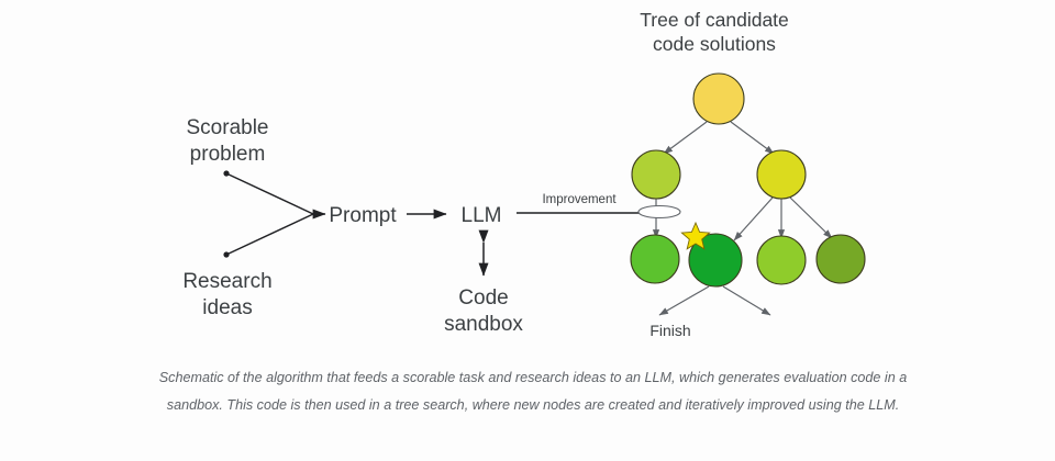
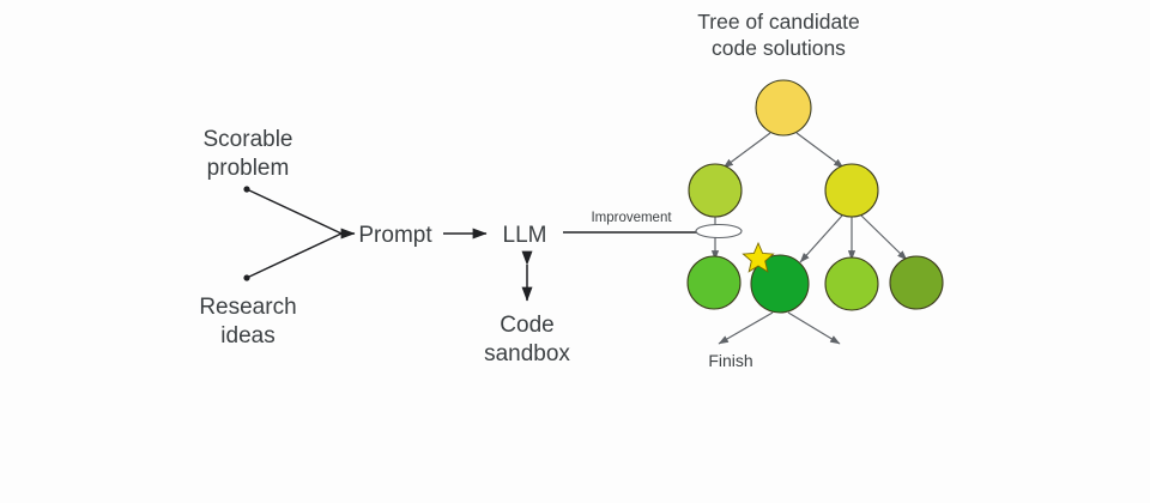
  Scorable
  problem
  Research
  ideas
  Prompt
  LLM
  Code
  sandbox
  Improvement
  Tree of candidate
  code solutions
  Finish
- Schematic of the algorithm that feeds a scorable task and research ideas to an LLM, which generates evaluation code in a sandbox. This code is then used in a tree search, where new nodes are created and iteratively improved using the LLM.
